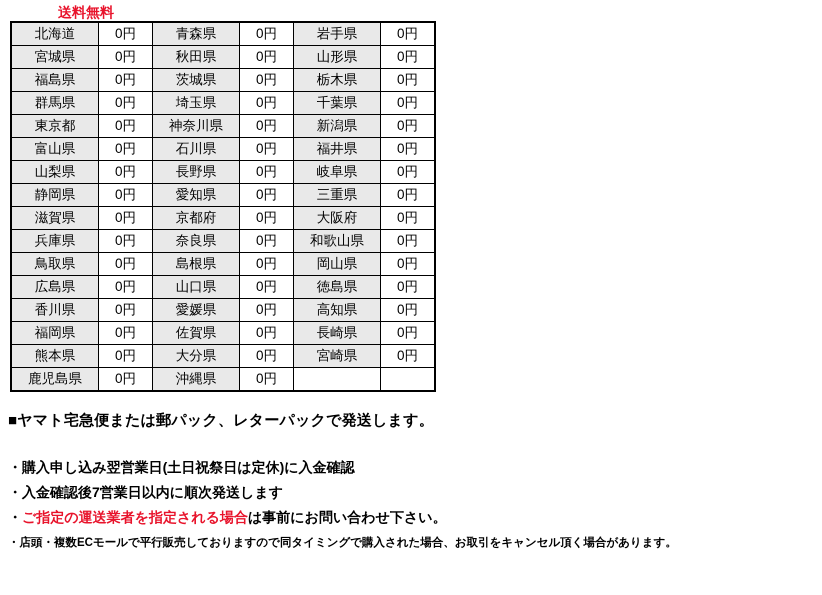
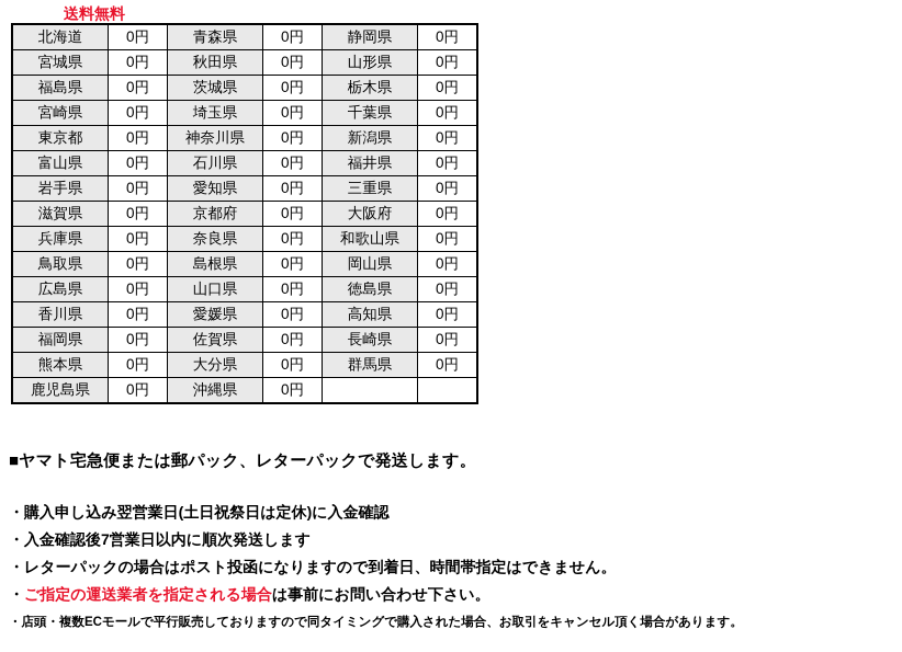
  送料無料
- 北海道	0円	青森県	0円	岩手県	0円
+ 北海道	0円	青森県	0円	静岡県	0円
  宮城県	0円	秋田県	0円	山形県	0円
  福島県	0円	茨城県	0円	栃木県	0円
- 群馬県	0円	埼玉県	0円	千葉県	0円
+ 宮崎県	0円	埼玉県	0円	千葉県	0円
  東京都	0円	神奈川県	0円	新潟県	0円
  富山県	0円	石川県	0円	福井県	0円
- 山梨県	0円	長野県	0円	岐阜県	0円
- 静岡県	0円	愛知県	0円	三重県	0円
+ 岩手県	0円	愛知県	0円	三重県	0円
  滋賀県	0円	京都府	0円	大阪府	0円
  兵庫県	0円	奈良県	0円	和歌山県	0円
  鳥取県	0円	島根県	0円	岡山県	0円
  広島県	0円	山口県	0円	徳島県	0円
  香川県	0円	愛媛県	0円	高知県	0円
  福岡県	0円	佐賀県	0円	長崎県	0円
- 熊本県	0円	大分県	0円	宮崎県	0円
+ 熊本県	0円	大分県	0円	群馬県	0円
  鹿児島県	0円	沖縄県	0円
  ■ヤマト宅急便または郵パック、レターパックで発送します。
  ・購入申し込み翌営業日(土日祝祭日は定休)に入金確認
  ・入金確認後7営業日以内に順次発送します
+ ・レターパックの場合はポスト投函になりますので到着日、時間帯指定はできません。
  ・ご指定の運送業者を指定される場合は事前にお問い合わせ下さい。
  ・店頭・複数ECモールで平行販売しておりますので同タイミングで購入された場合、お取引をキャンセル頂く場合があります。
